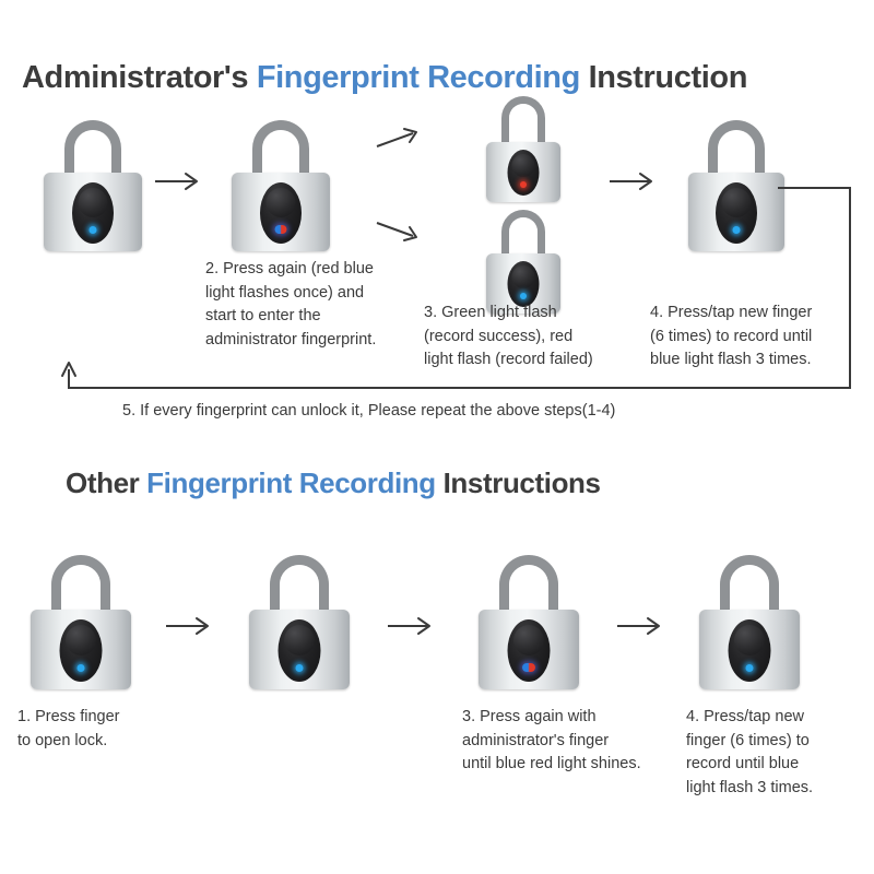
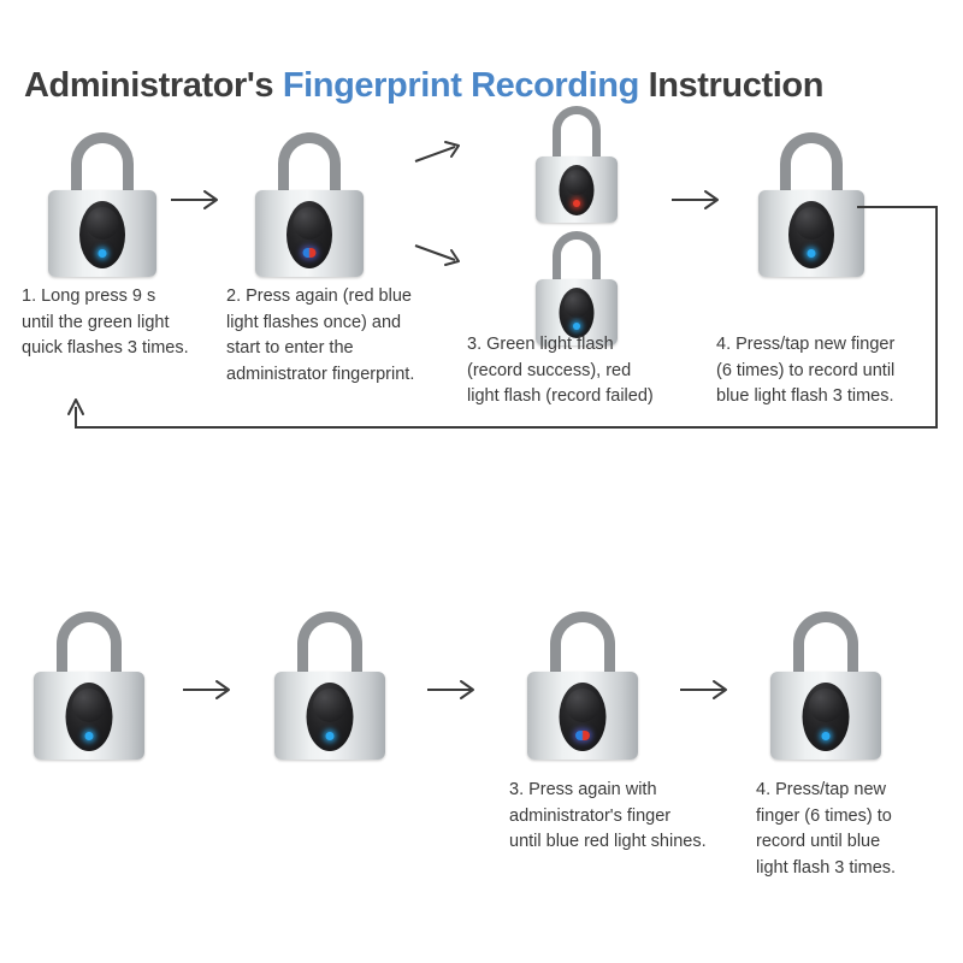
  Administrator's Fingerprint Recording Instruction
+ 1. Long press 9 s
+ until the green light
+ quick flashes 3 times.
  2. Press again (red blue
  light flashes once) and
  start to enter the
  administrator fingerprint.
  3. Green light flash
  (record success), red
  light flash (record failed)
  4. Press/tap new finger
  (6 times) to record until
  blue light flash 3 times.
- 5. If every fingerprint can unlock it, Please repeat the above steps(1-4)
- Other Fingerprint Recording Instructions
- 1. Press finger
- to open lock.
  3. Press again with
  administrator's finger
  until blue red light shines.
  4. Press/tap new
  finger (6 times) to
  record until blue
  light flash 3 times.
